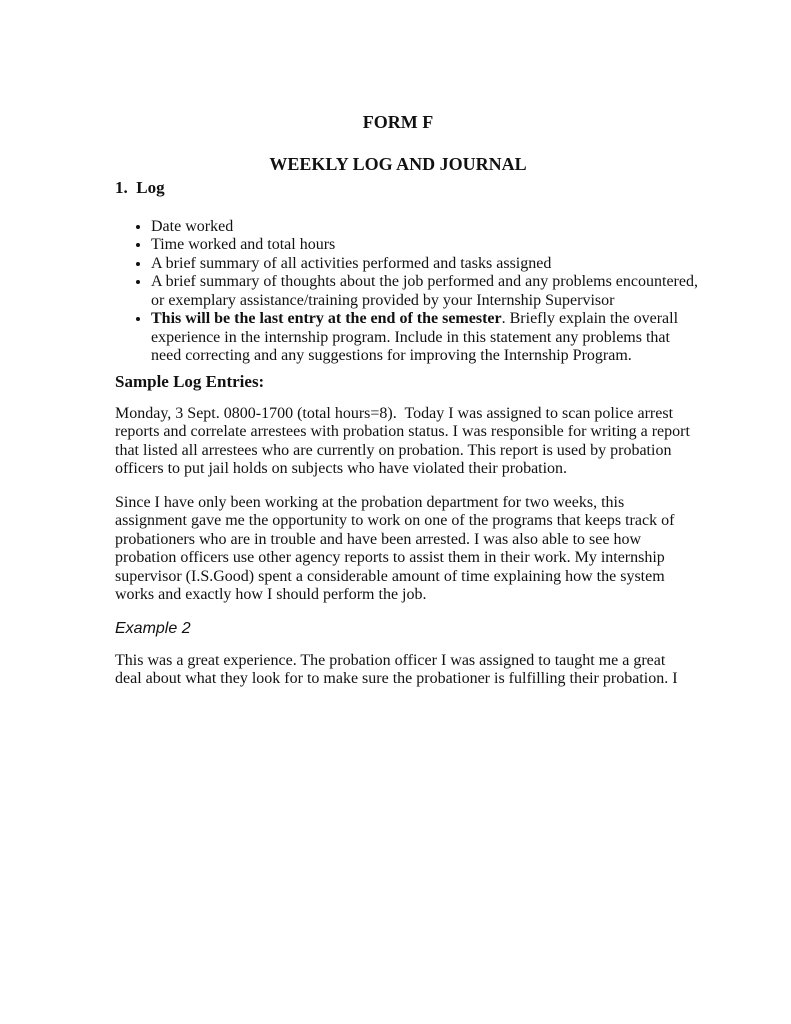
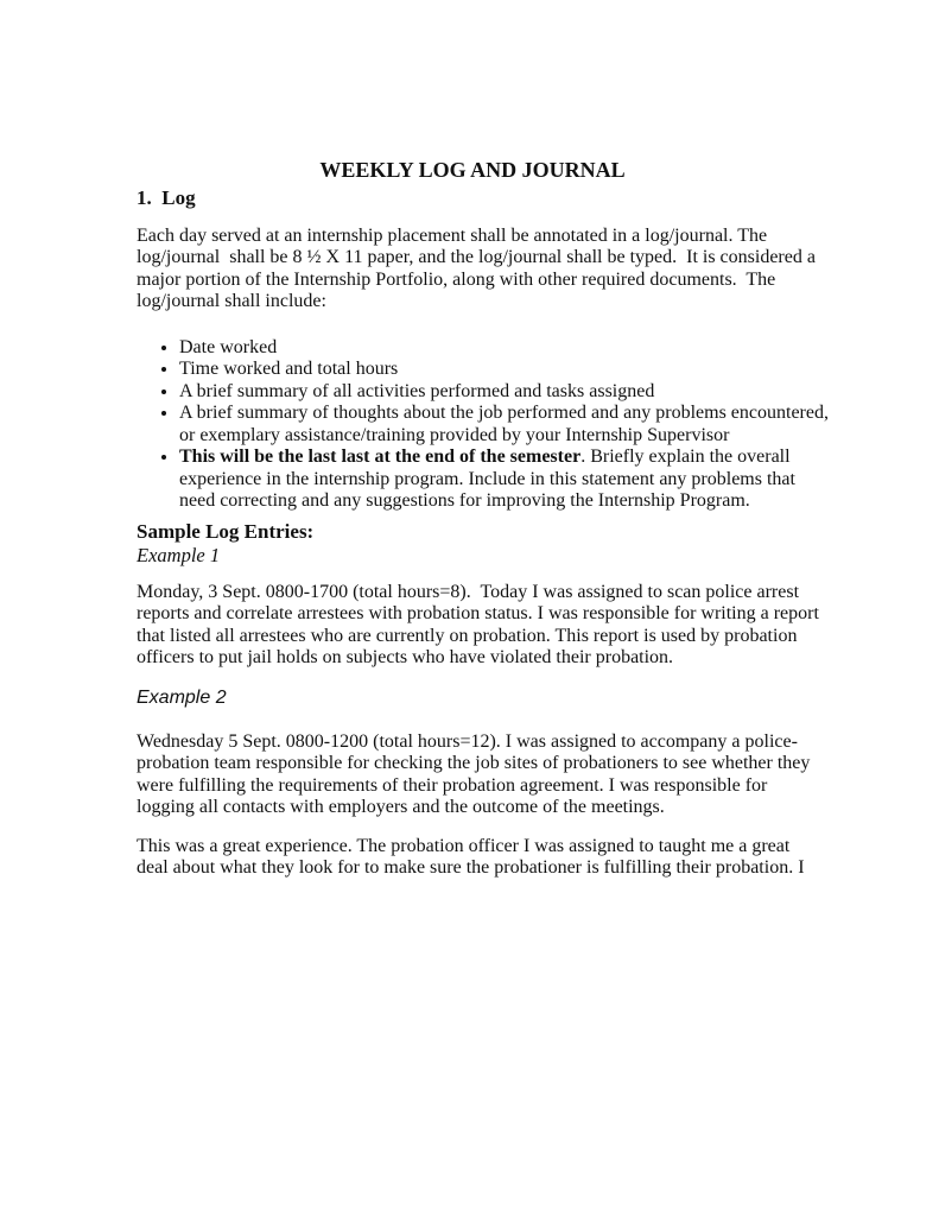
- FORM F
  WEEKLY LOG AND JOURNAL
  1. Log
+ Each day served at an internship placement shall be annotated in a log/journal. The
+ log/journal shall be 8 ½ X 11 paper, and the log/journal shall be typed. It is considered a
+ major portion of the Internship Portfolio, along with other required documents. The
+ log/journal shall include:
  Date worked
  Time worked and total hours
  A brief summary of all activities performed and tasks assigned
  A brief summary of thoughts about the job performed and any problems encountered,
  or exemplary assistance/training provided by your Internship Supervisor
- This will be the last entry at the end of the semester. Briefly explain the overall
+ This will be the last last at the end of the semester. Briefly explain the overall
  experience in the internship program. Include in this statement any problems that
  need correcting and any suggestions for improving the Internship Program.
  Sample Log Entries:
+ Example 1
  Monday, 3 Sept. 0800-1700 (total hours=8). Today I was assigned to scan police arrest
  reports and correlate arrestees with probation status. I was responsible for writing a report
  that listed all arrestees who are currently on probation. This report is used by probation
  officers to put jail holds on subjects who have violated their probation.
- Since I have only been working at the probation department for two weeks, this
- assignment gave me the opportunity to work on one of the programs that keeps track of
- probationers who are in trouble and have been arrested. I was also able to see how
- probation officers use other agency reports to assist them in their work. My internship
- supervisor (I.S.Good) spent a considerable amount of time explaining how the system
- works and exactly how I should perform the job.
  Example 2
+ Wednesday 5 Sept. 0800-1200 (total hours=12). I was assigned to accompany a police-
+ probation team responsible for checking the job sites of probationers to see whether they
+ were fulfilling the requirements of their probation agreement. I was responsible for
+ logging all contacts with employers and the outcome of the meetings.
  This was a great experience. The probation officer I was assigned to taught me a great
  deal about what they look for to make sure the probationer is fulfilling their probation. I
